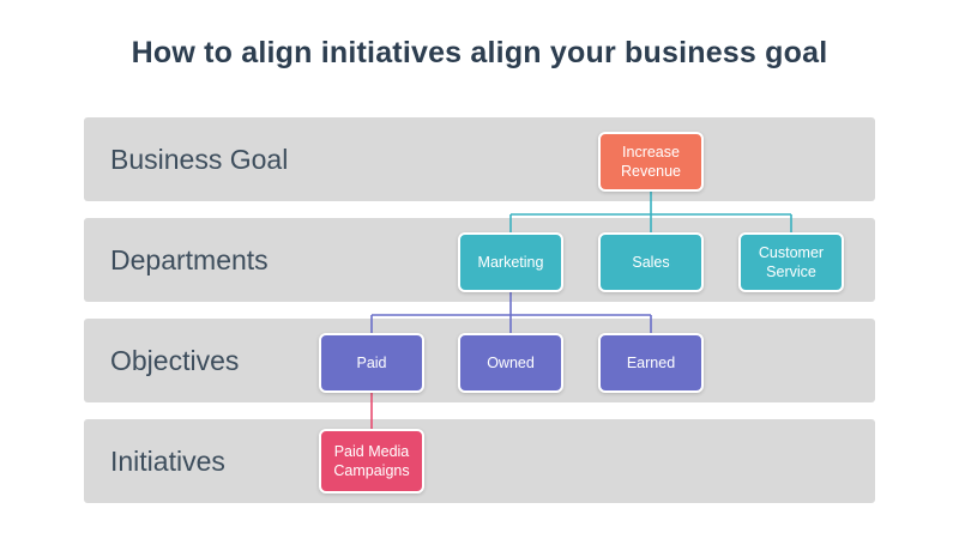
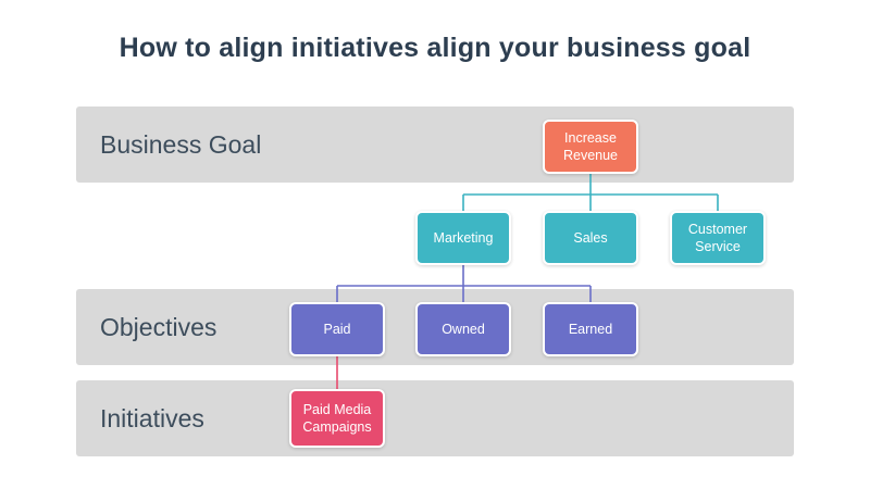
  How to align initiatives align your business goal
  Business Goal
- Departments
  Objectives
  Initiatives
  Increase Revenue
  Marketing
  Sales
  Customer Service
  Paid
  Owned
  Earned
  Paid Media Campaigns
